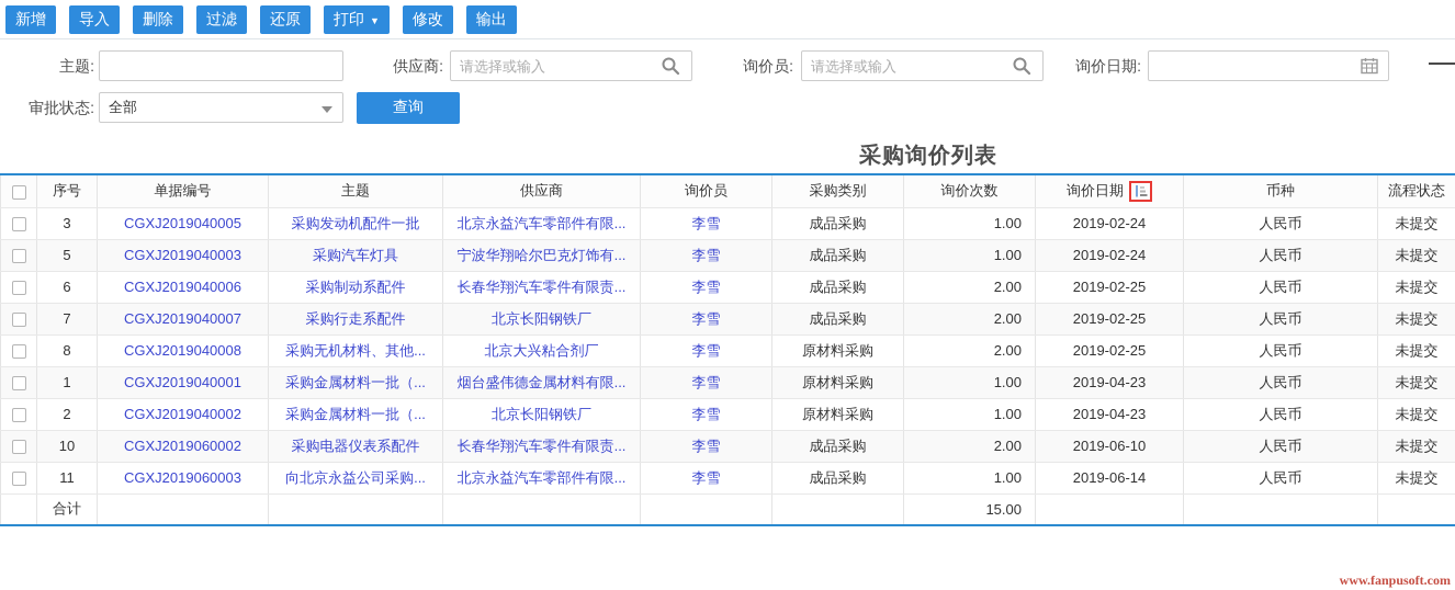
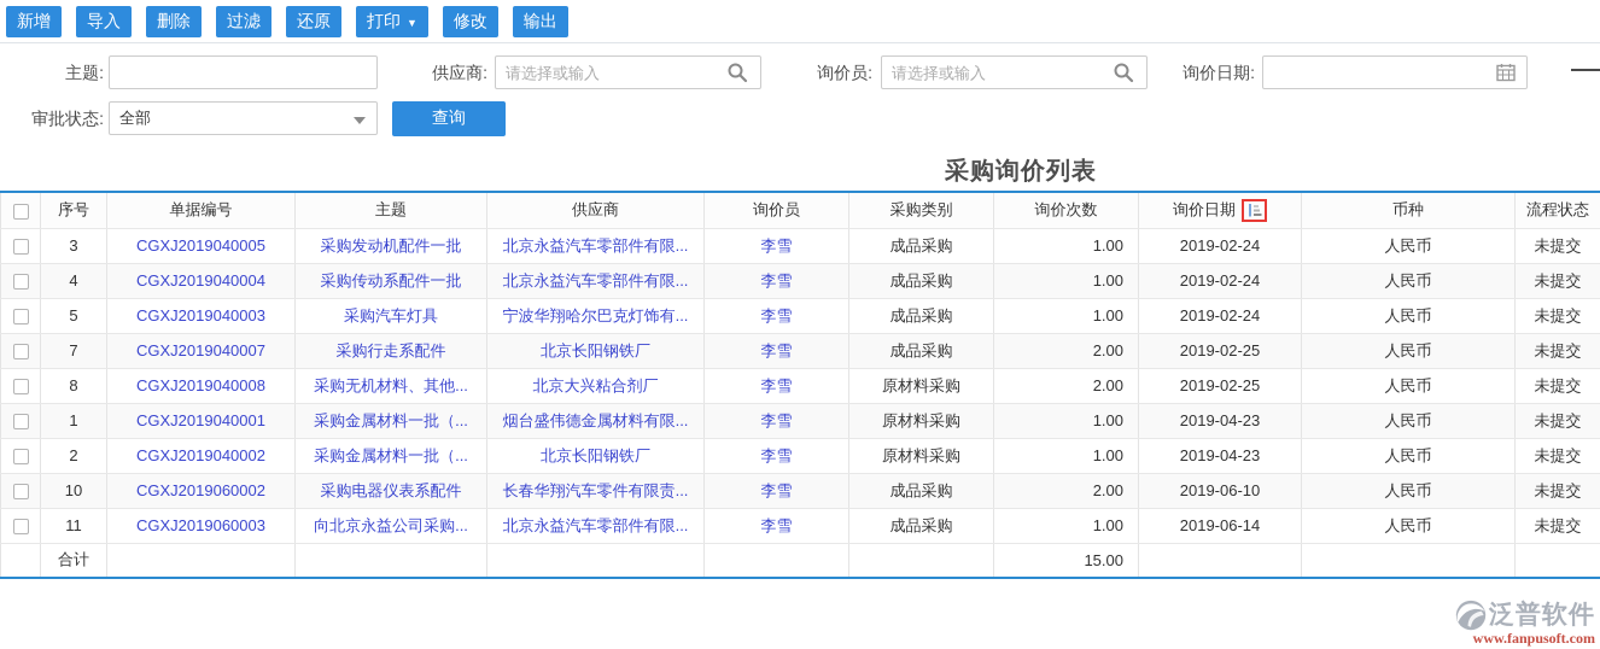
  新增
  导入
  删除
  过滤
  还原
  打印
  ▼
  修改
  输出
  主题:
  供应商:
  请选择或输入
  询价员:
  请选择或输入
  询价日期:
  审批状态:
  全部
  查询
  采购询价列表
  	序号	单据编号	主题	供应商	询价员	采购类别	询价次数	询价日期	币种	流程状态
  	3	CGXJ2019040005	采购发动机配件一批	北京永益汽车零部件有限...	李雪	成品采购	1.00	2019-02-24	人民币	未提交
+ 	4	CGXJ2019040004	采购传动系配件一批	北京永益汽车零部件有限...	李雪	成品采购	1.00	2019-02-24	人民币	未提交
  	5	CGXJ2019040003	采购汽车灯具	宁波华翔哈尔巴克灯饰有...	李雪	成品采购	1.00	2019-02-24	人民币	未提交
- 	6	CGXJ2019040006	采购制动系配件	长春华翔汽车零件有限责...	李雪	成品采购	2.00	2019-02-25	人民币	未提交
  	7	CGXJ2019040007	采购行走系配件	北京长阳钢铁厂	李雪	成品采购	2.00	2019-02-25	人民币	未提交
  	8	CGXJ2019040008	采购无机材料、其他...	北京大兴粘合剂厂	李雪	原材料采购	2.00	2019-02-25	人民币	未提交
  	1	CGXJ2019040001	采购金属材料一批（...	烟台盛伟德金属材料有限...	李雪	原材料采购	1.00	2019-04-23	人民币	未提交
  	2	CGXJ2019040002	采购金属材料一批（...	北京长阳钢铁厂	李雪	原材料采购	1.00	2019-04-23	人民币	未提交
  	10	CGXJ2019060002	采购电器仪表系配件	长春华翔汽车零件有限责...	李雪	成品采购	2.00	2019-06-10	人民币	未提交
  	11	CGXJ2019060003	向北京永益公司采购...	北京永益汽车零部件有限...	李雪	成品采购	1.00	2019-06-14	人民币	未提交
  	合计						15.00
+ 泛普软件
  www.fanpusoft.com
